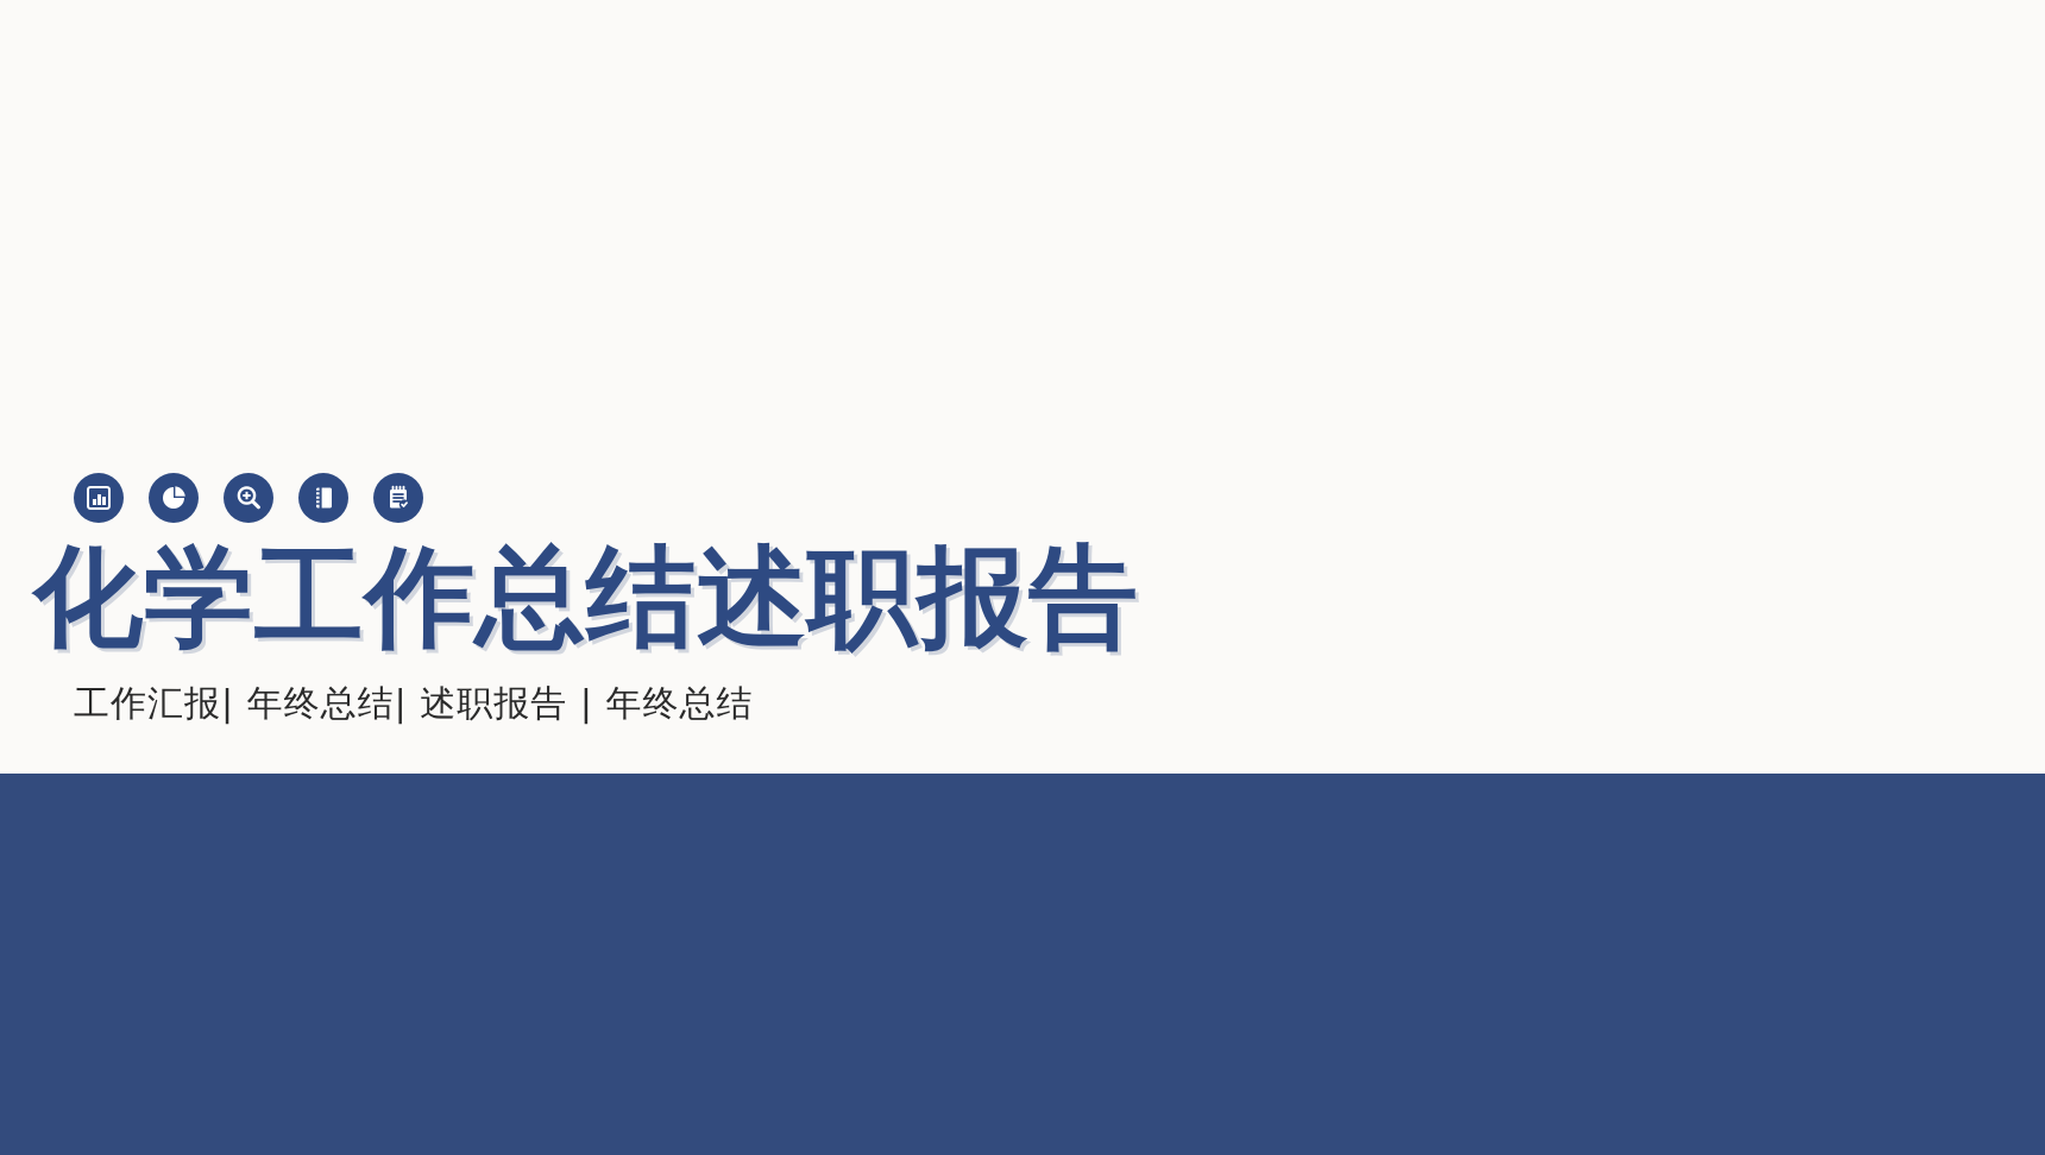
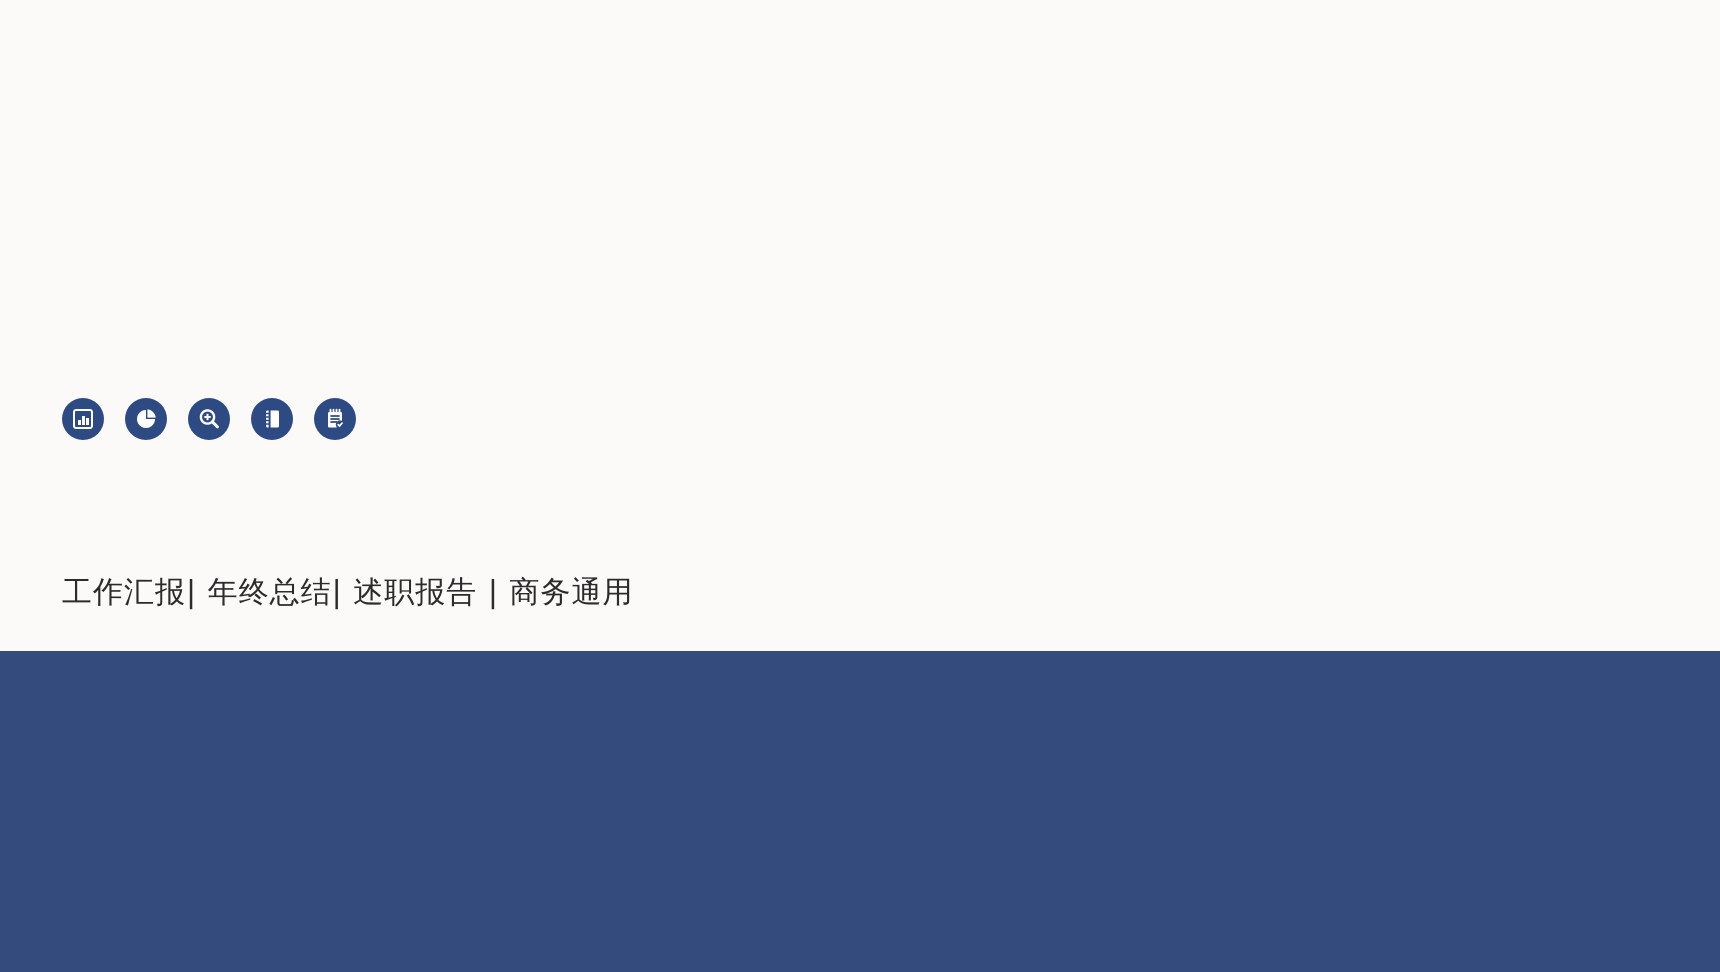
- 化学工作总结述职报告
- 工作汇报| 年终总结| 述职报告 | 年终总结
+ 工作汇报| 年终总结| 述职报告 | 商务通用
